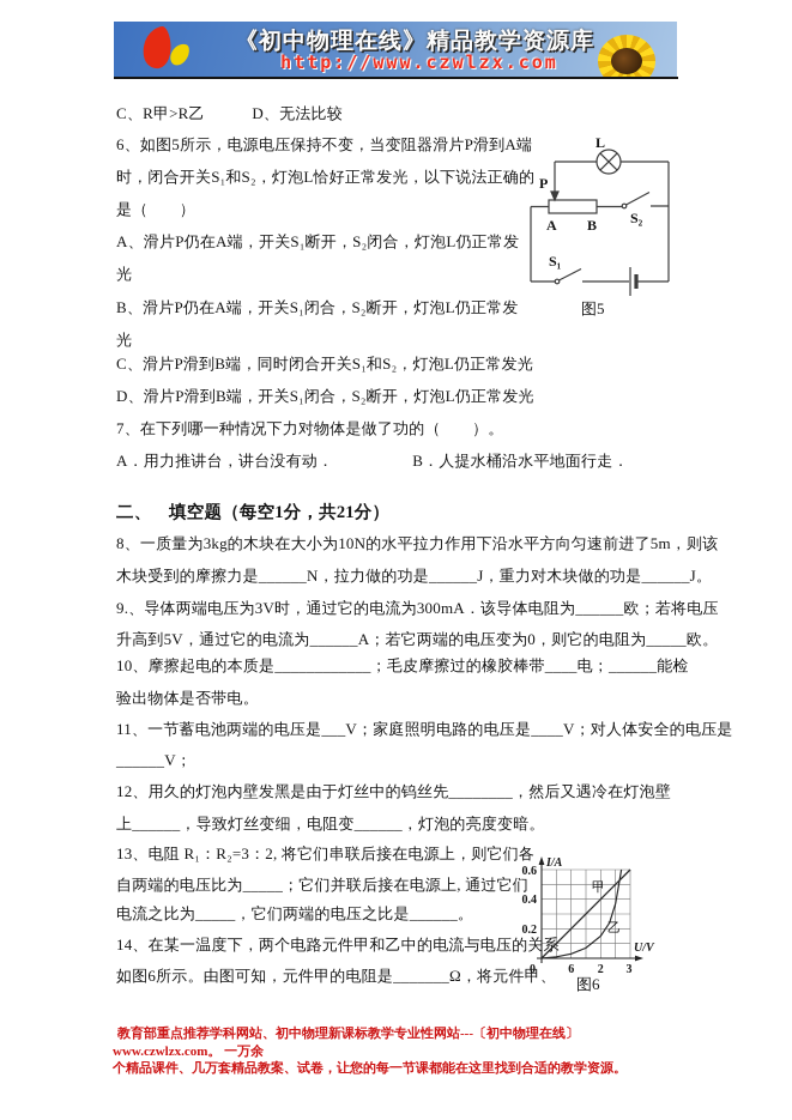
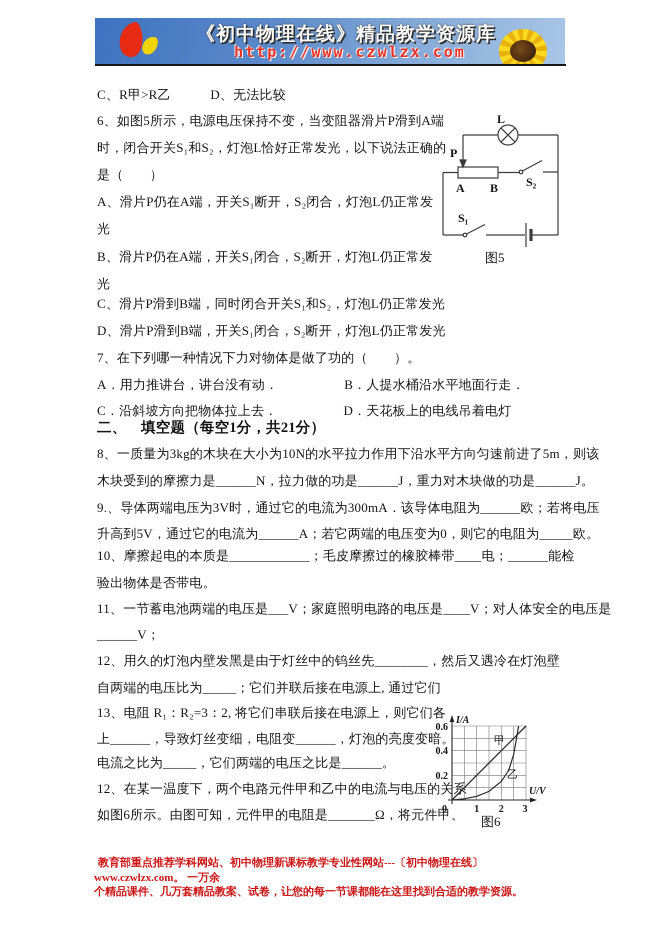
  《初中物理在线》精品教学资源库
  http://www.czwlzx.com
  C、R甲>R乙 D、无法比较
  6、如图5所示，电源电压保持不变，当变阻器滑片P滑到A端
  时，闭合开关S₁和S₂，灯泡L恰好正常发光，以下说法正确的
  是（ ）
  A、滑片P仍在A端，开关S₁断开，S₂闭合，灯泡L仍正常发
  光
  B、滑片P仍在A端，开关S₁闭合，S₂断开，灯泡L仍正常发
  光
  C、滑片P滑到B端，同时闭合开关S₁和S₂，灯泡L仍正常发光
  D、滑片P滑到B端，开关S₁闭合，S₂断开，灯泡L仍正常发光
  7、在下列哪一种情况下力对物体是做了功的（ ）。
  A．用力推讲台，讲台没有动． B．人提水桶沿水平地面行走．
+ C．沿斜坡方向把物体拉上去． D．天花板上的电线吊着电灯
  二、 填空题（每空1分，共21分）
  8、一质量为3kg的木块在大小为10N的水平拉力作用下沿水平方向匀速前进了5m，则该
  木块受到的摩擦力是______N，拉力做的功是______J，重力对木块做的功是______J。
  9.、导体两端电压为3V时，通过它的电流为300mA．该导体电阻为______欧；若将电压
  升高到5V，通过它的电流为______A；若它两端的电压变为0，则它的电阻为_____欧。
  10、摩擦起电的本质是____________；毛皮摩擦过的橡胶棒带____电；______能检
  验出物体是否带电。
  11、一节蓄电池两端的电压是___V；家庭照明电路的电压是____V；对人体安全的电压是
  ______V；
  12、用久的灯泡内壁发黑是由于灯丝中的钨丝先________，然后又遇冷在灯泡壁
- 上______，导致灯丝变细，电阻变______，灯泡的亮度变暗。
+ 自两端的电压比为_____；它们并联后接在电源上, 通过它们
  13、电阻 R₁：R₂=3：2, 将它们串联后接在电源上，则它们各
- 自两端的电压比为_____；它们并联后接在电源上, 通过它们
+ 上______，导致灯丝变细，电阻变______，灯泡的亮度变暗。
  电流之比为_____，它们两端的电压之比是______。
- 14、在某一温度下，两个电路元件甲和乙中的电流与电压的关系
+ 12、在某一温度下，两个电路元件甲和乙中的电流与电压的关系
  如图6所示。由图可知，元件甲的电阻是_______Ω，将元件甲、
  L
  P
  A
  B
  S₂
  S₁
  图5
  0.6
  0.4
  0.2
  0
- 6
+ 1
  2
  3
  I/A
  U/V
  甲
  乙
  图6
  教育部重点推荐学科网站、初中物理新课标教学专业性网站---〔初中物理在线〕www.czwlzx.com。 一万余
  个精品课件、几万套精品教案、试卷，让您的每一节课都能在这里找到合适的教学资源。
